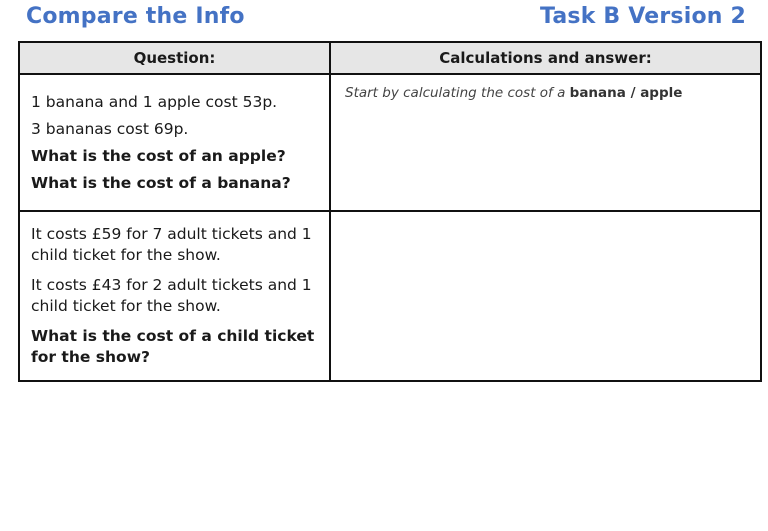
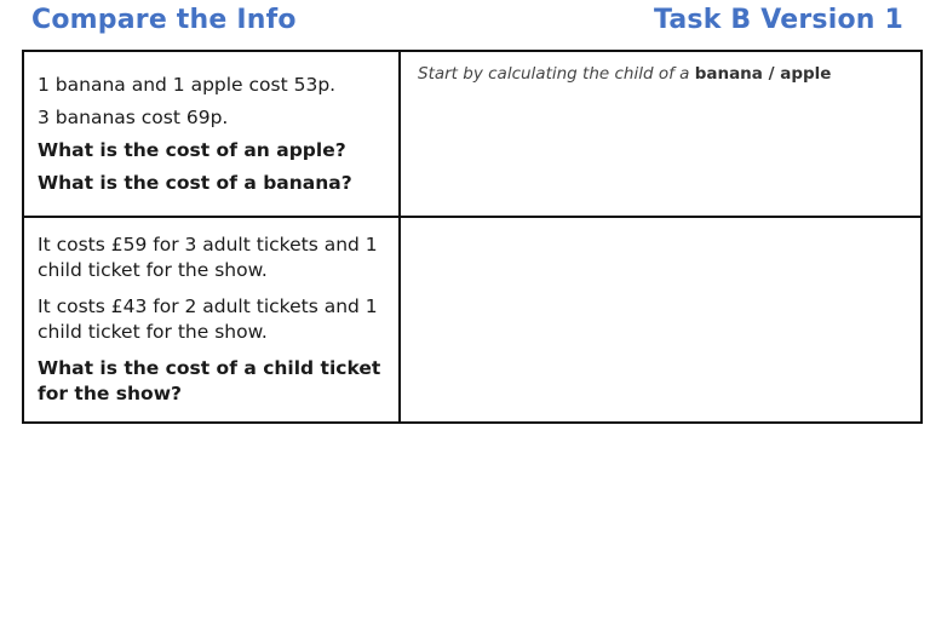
  Compare the Info
- Task B Version 2
+ Task B Version 1
- Question:	Calculations and answer:
- 1 banana and 1 apple cost 53p. 3 bananas cost 69p. What is the cost of an apple? What is the cost of a banana?	Start by calculating the cost of a banana / apple
+ 1 banana and 1 apple cost 53p. 3 bananas cost 69p. What is the cost of an apple? What is the cost of a banana?	Start by calculating the child of a banana / apple
- It costs £59 for 7 adult tickets and 1 child ticket for the show. It costs £43 for 2 adult tickets and 1 child ticket for the show. What is the cost of a child ticket for the show?
+ It costs £59 for 3 adult tickets and 1 child ticket for the show. It costs £43 for 2 adult tickets and 1 child ticket for the show. What is the cost of a child ticket for the show?
